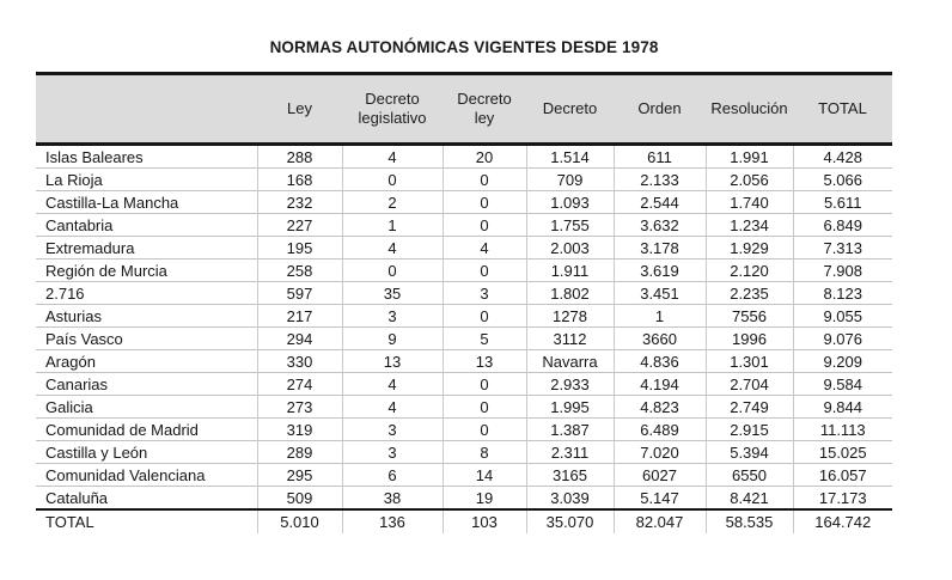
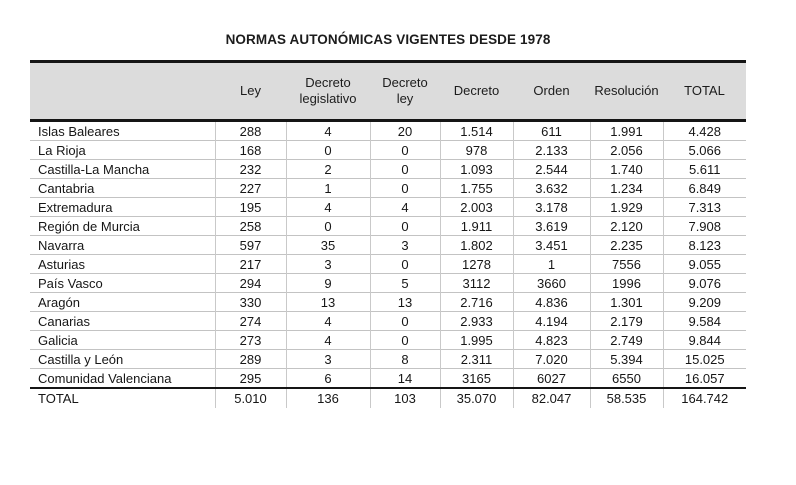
  NORMAS AUTONÓMICAS VIGENTES DESDE 1978
  	Ley	Decreto legislativo	Decreto ley	Decreto	Orden	Resolución	TOTAL
  Islas Baleares	288	4	20	1.514	611	1.991	4.428
- La Rioja	168	0	0	709	2.133	2.056	5.066
+ La Rioja	168	0	0	978	2.133	2.056	5.066
  Castilla-La Mancha	232	2	0	1.093	2.544	1.740	5.611
  Cantabria	227	1	0	1.755	3.632	1.234	6.849
  Extremadura	195	4	4	2.003	3.178	1.929	7.313
  Región de Murcia	258	0	0	1.911	3.619	2.120	7.908
- 2.716	597	35	3	1.802	3.451	2.235	8.123
+ Navarra	597	35	3	1.802	3.451	2.235	8.123
  Asturias	217	3	0	1278	1	7556	9.055
  País Vasco	294	9	5	3112	3660	1996	9.076
- Aragón	330	13	13	Navarra	4.836	1.301	9.209
+ Aragón	330	13	13	2.716	4.836	1.301	9.209
- Canarias	274	4	0	2.933	4.194	2.704	9.584
+ Canarias	274	4	0	2.933	4.194	2.179	9.584
  Galicia	273	4	0	1.995	4.823	2.749	9.844
- Comunidad de Madrid	319	3	0	1.387	6.489	2.915	11.113
  Castilla y León	289	3	8	2.311	7.020	5.394	15.025
  Comunidad Valenciana	295	6	14	3165	6027	6550	16.057
- Cataluña	509	38	19	3.039	5.147	8.421	17.173
  TOTAL	5.010	136	103	35.070	82.047	58.535	164.742
